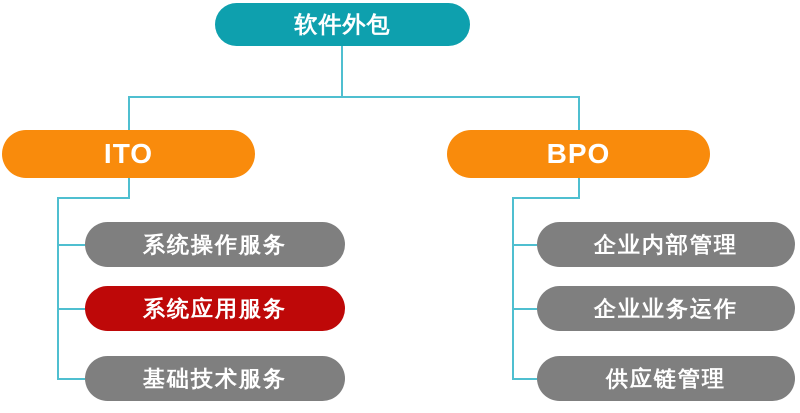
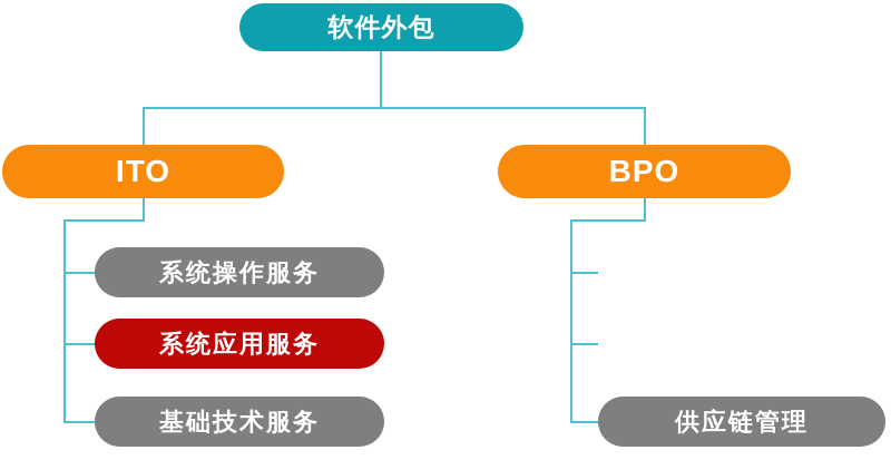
  软件外包
  ITO
  BPO
  系统操作服务
  系统应用服务
  基础技术服务
- 企业内部管理
- 企业业务运作
  供应链管理
